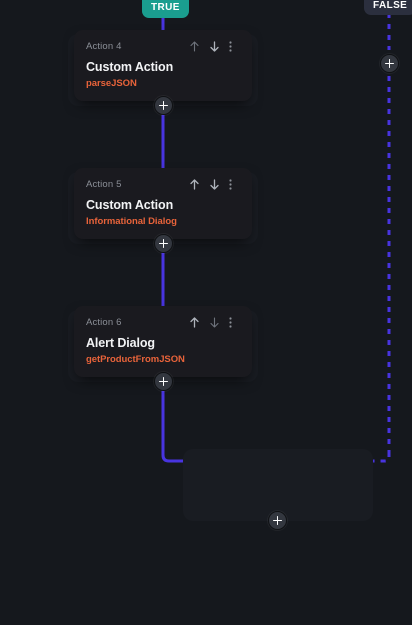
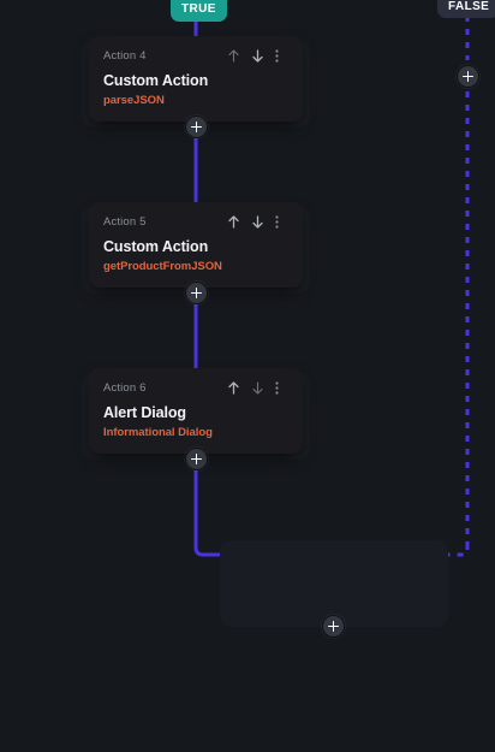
  TRUE
  FALSE
  Action 4
  Custom Action
  parseJSON
  Action 5
  Custom Action
- Informational Dialog
+ getProductFromJSON
  Action 6
  Alert Dialog
- getProductFromJSON
+ Informational Dialog
